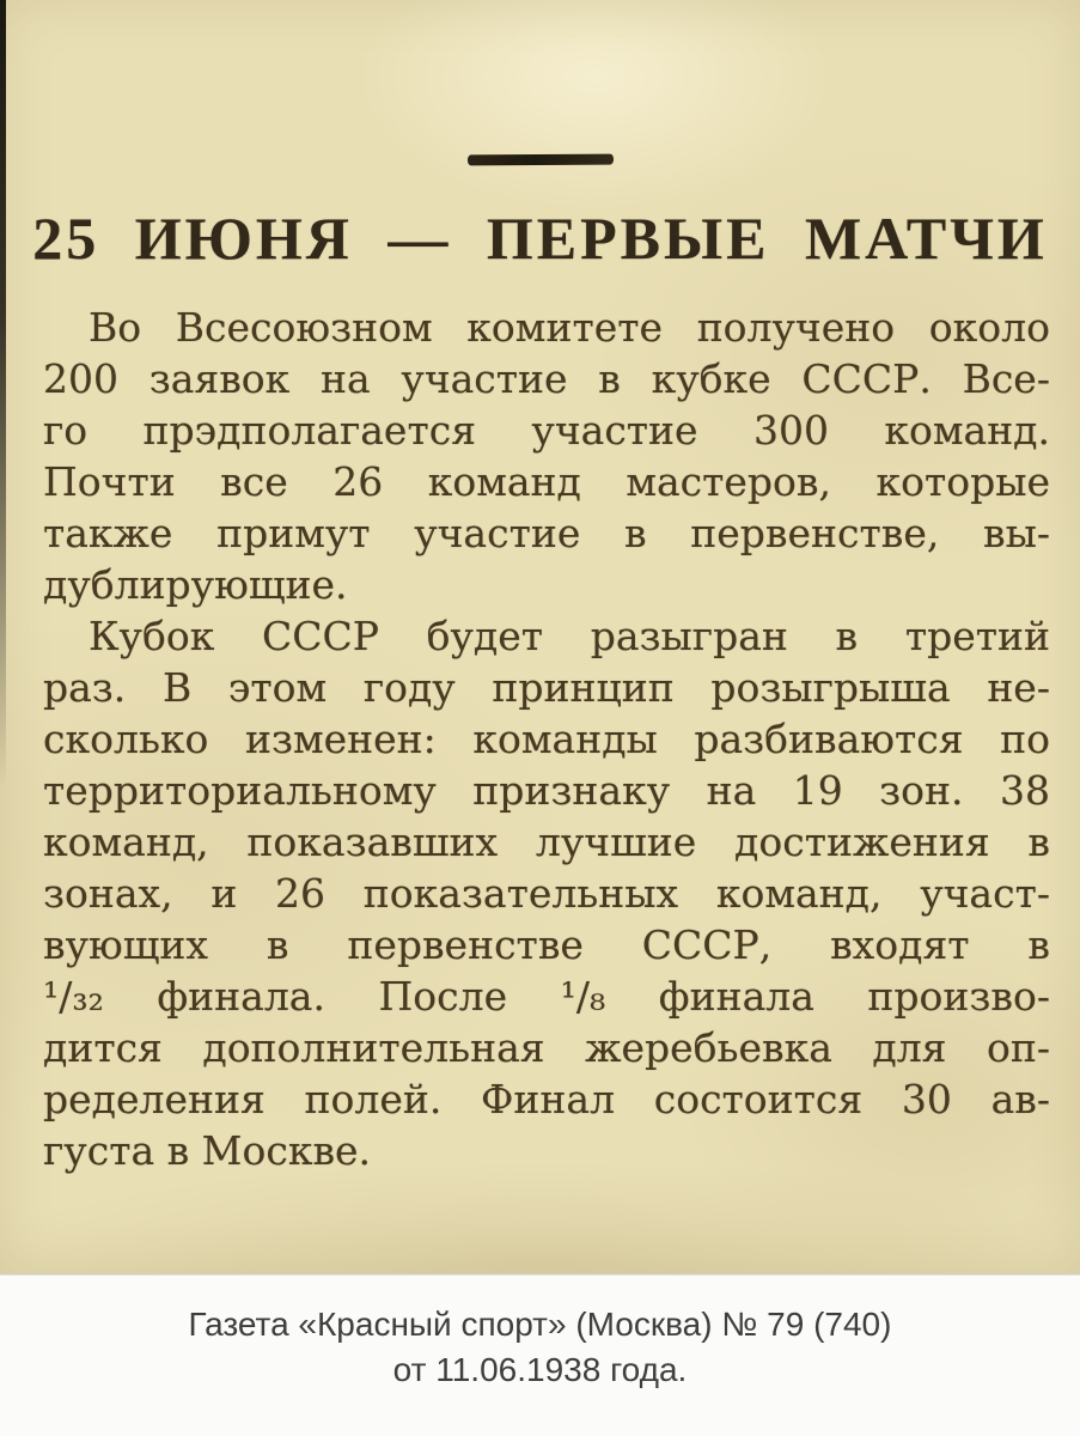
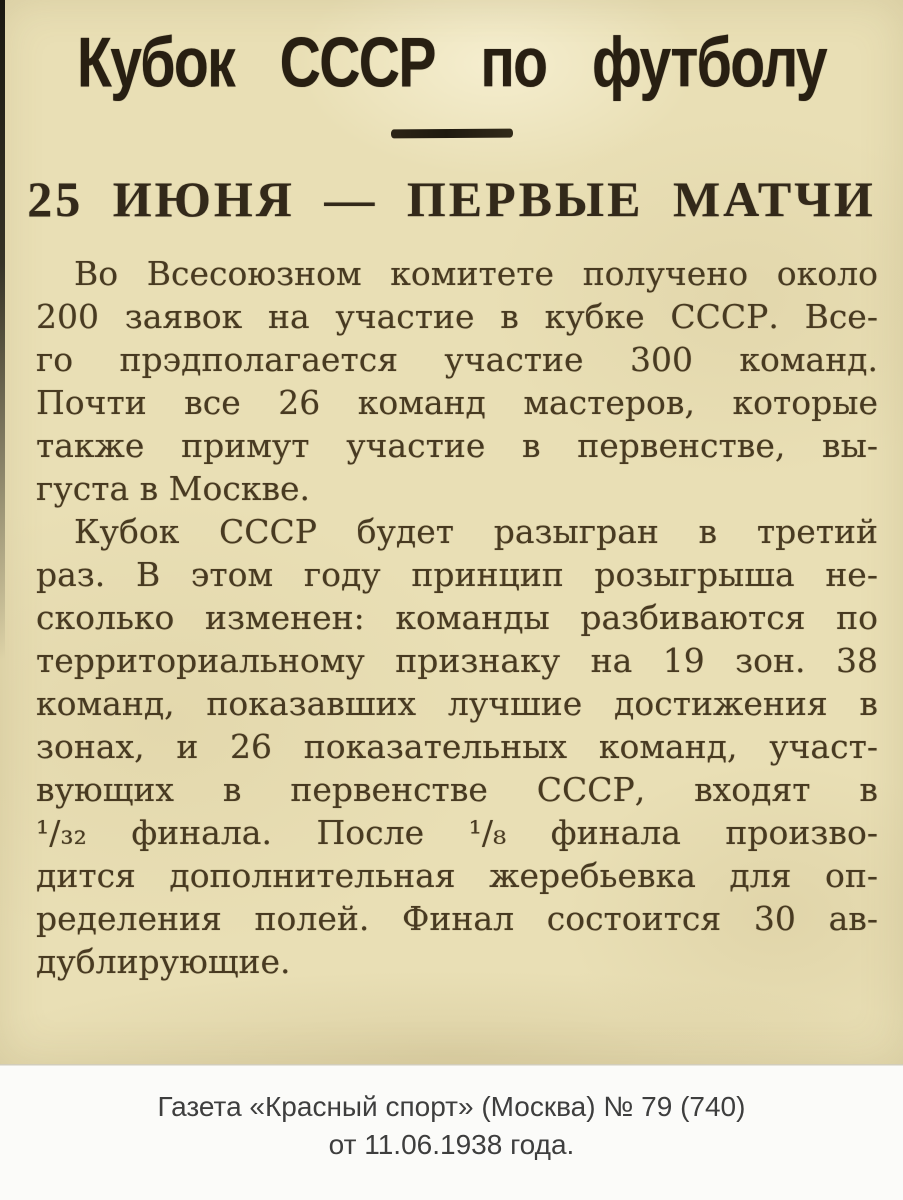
+ Кубок СССР по футболу
  25 ИЮНЯ — ПЕРВЫЕ МАТЧИ
  Во Всесоюзном комитете получено около
  200 заявок на участие в кубке СССР. Все-
  го прэдполагается участие 300 команд.
  Почти все 26 команд мастеров, которые
  также примут участие в первенстве, вы-
- дублирующие.
+ густа в Москве.
  Кубок СССР будет разыгран в третий
  раз. В этом году принцип розыгрыша не-
  сколько изменен: команды разбиваются по
  территориальному признаку на 19 зон. 38
  команд, показавших лучшие достижения в
  зонах, и 26 показательных команд, участ-
  вующих в первенстве СССР, входят в
  ¹/₃₂ финала. После ¹/₈ финала произво-
  дится дополнительная жеребьевка для оп-
  ределения полей. Финал состоится 30 ав-
- густа в Москве.
+ дублирующие.
  Газета «Красный спорт» (Москва) № 79 (740)
  от 11.06.1938 года.
